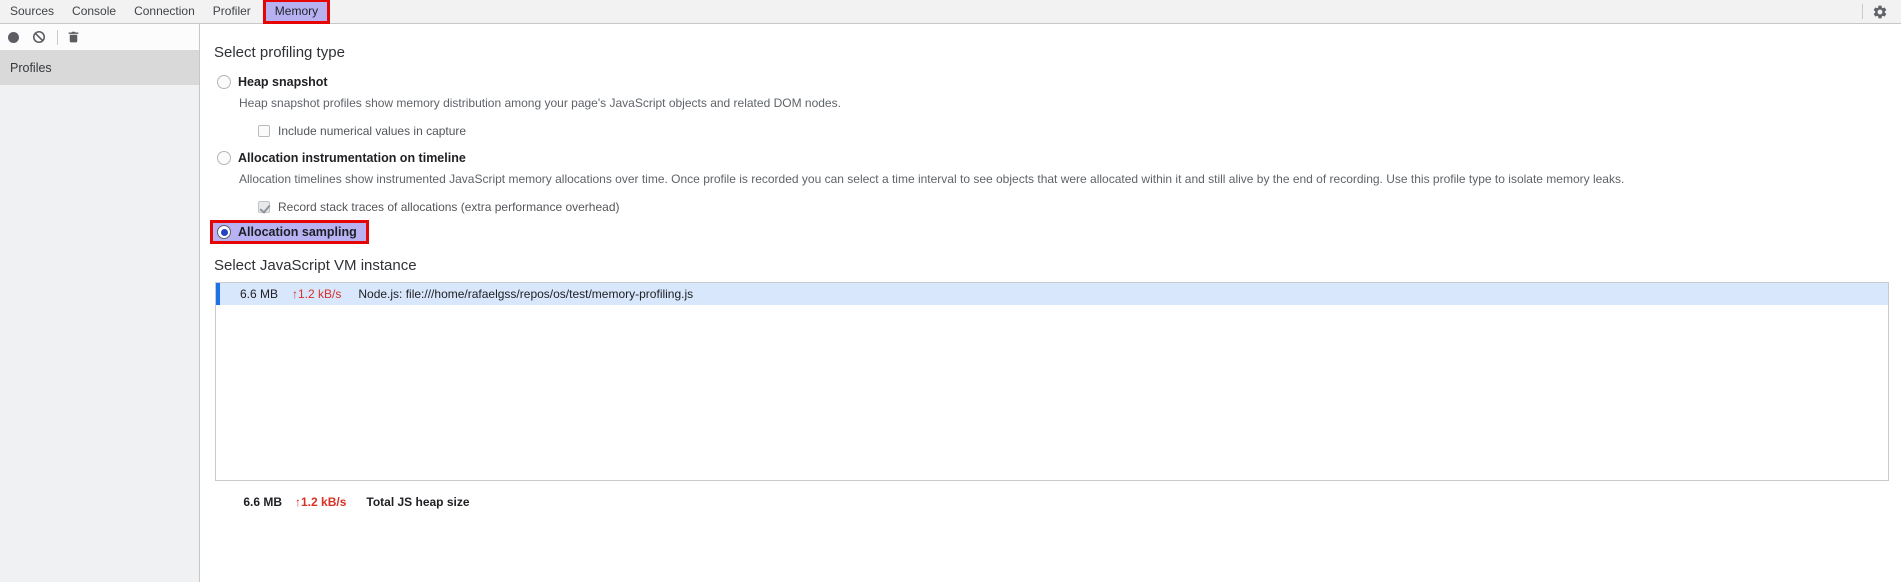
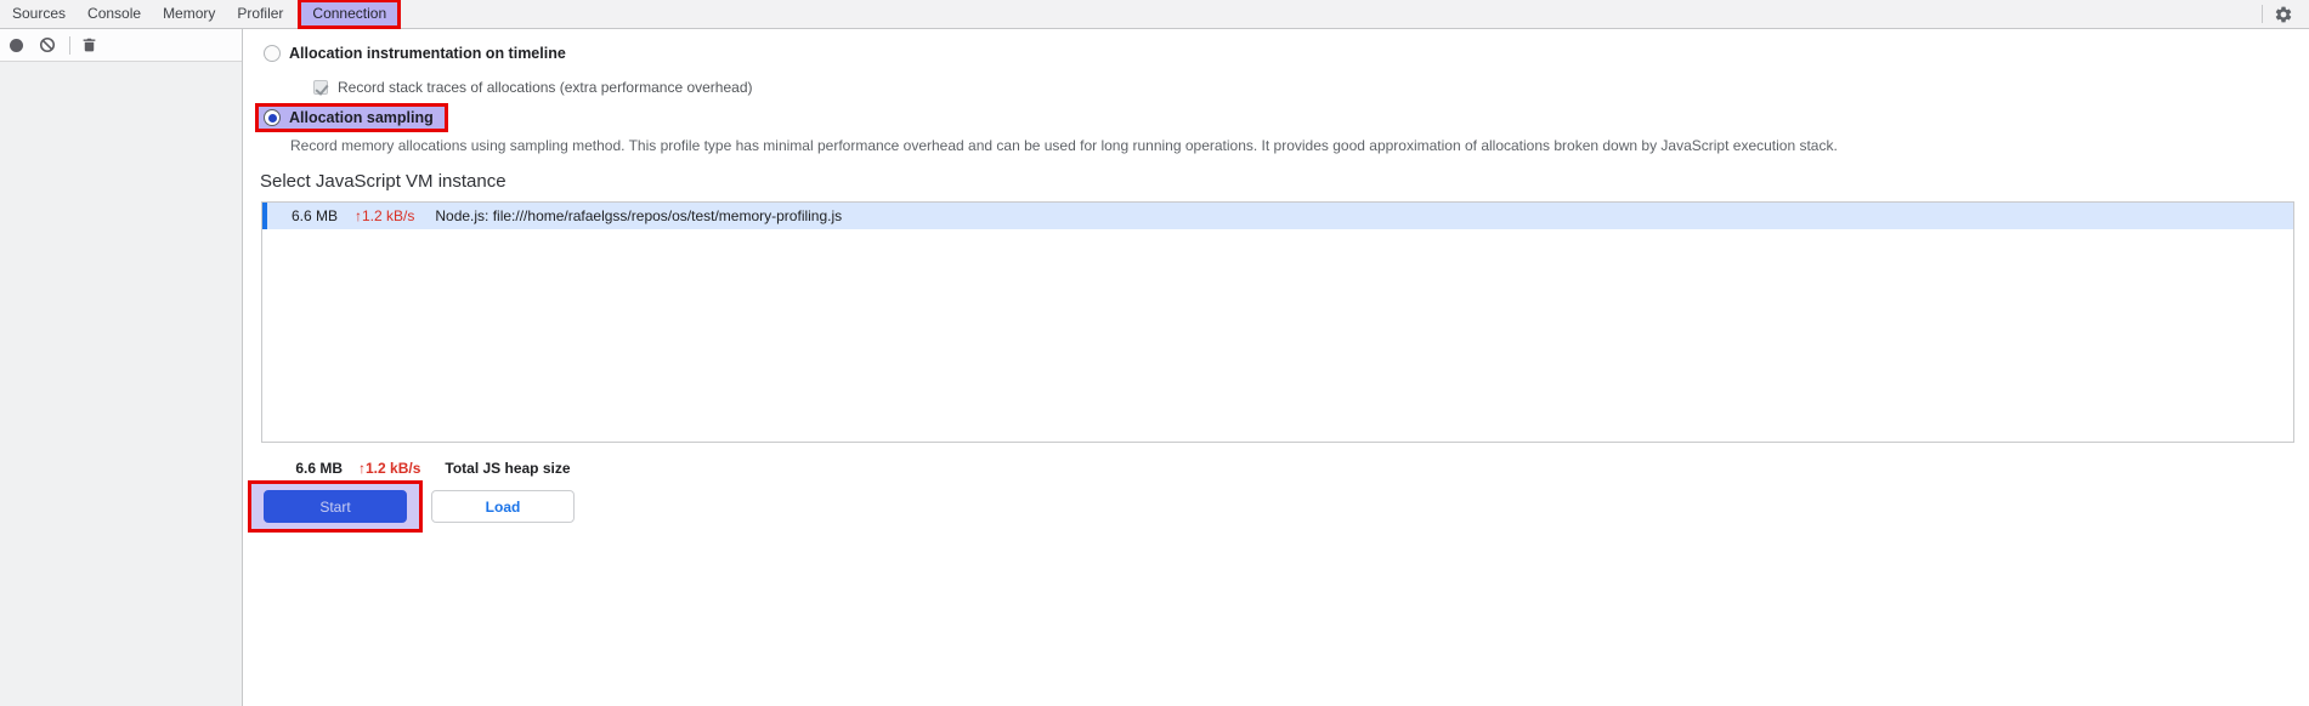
  Sources
  Console
- Connection
+ Memory
  Profiler
- Memory
+ Connection
- Profiles
- Select profiling type
- Heap snapshot
- Heap snapshot profiles show memory distribution among your page's JavaScript objects and related DOM nodes.
- Include numerical values in capture
  Allocation instrumentation on timeline
- Allocation timelines show instrumented JavaScript memory allocations over time. Once profile is recorded you can select a time interval to see objects that were allocated within it and still alive by the end of recording. Use this profile type to isolate memory leaks.
  Record stack traces of allocations (extra performance overhead)
  Allocation sampling
+ Record memory allocations using sampling method. This profile type has minimal performance overhead and can be used for long running operations. It provides good approximation of allocations broken down by JavaScript execution stack.
  Select JavaScript VM instance
  6.6 MB
  ↑1.2 kB/s
  Node.js: file:///home/rafaelgss/repos/os/test/memory-profiling.js
  6.6 MB
  ↑1.2 kB/s
  Total JS heap size
+ Start
+ Load
